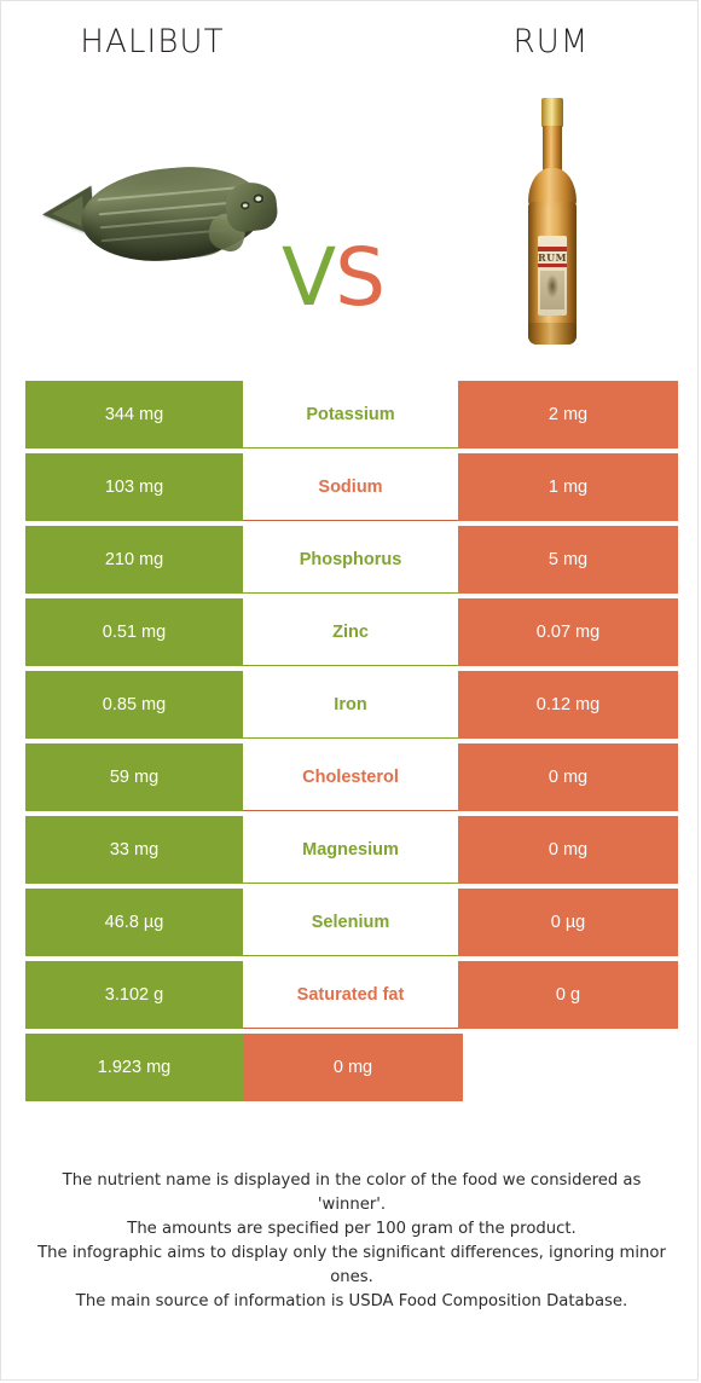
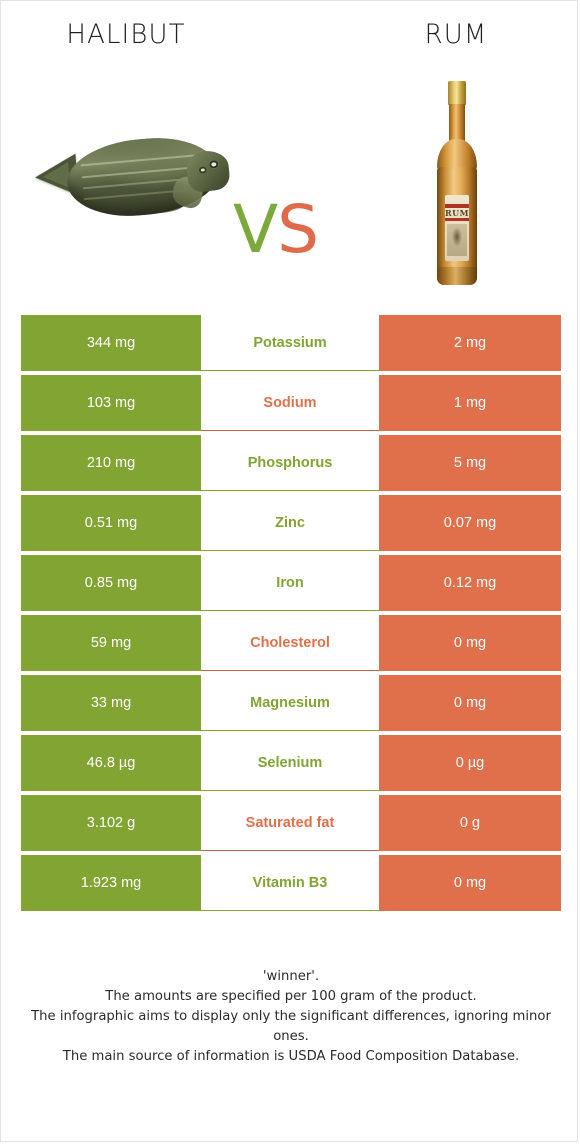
  HALIBUT
  RUM
  VS
  RUM
  344 mg
  Potassium
  2 mg
  103 mg
  Sodium
  1 mg
  210 mg
  Phosphorus
  5 mg
  0.51 mg
  Zinc
  0.07 mg
  0.85 mg
  Iron
  0.12 mg
  59 mg
  Cholesterol
  0 mg
  33 mg
  Magnesium
  0 mg
  46.8 µg
  Selenium
  0 µg
  3.102 g
  Saturated fat
  0 g
  1.923 mg
+ Vitamin B3
  0 mg
- The nutrient name is displayed in the color of the food we considered as
  'winner'.
  The amounts are specified per 100 gram of the product.
  The infographic aims to display only the significant differences, ignoring minor
  ones.
  The main source of information is USDA Food Composition Database.
